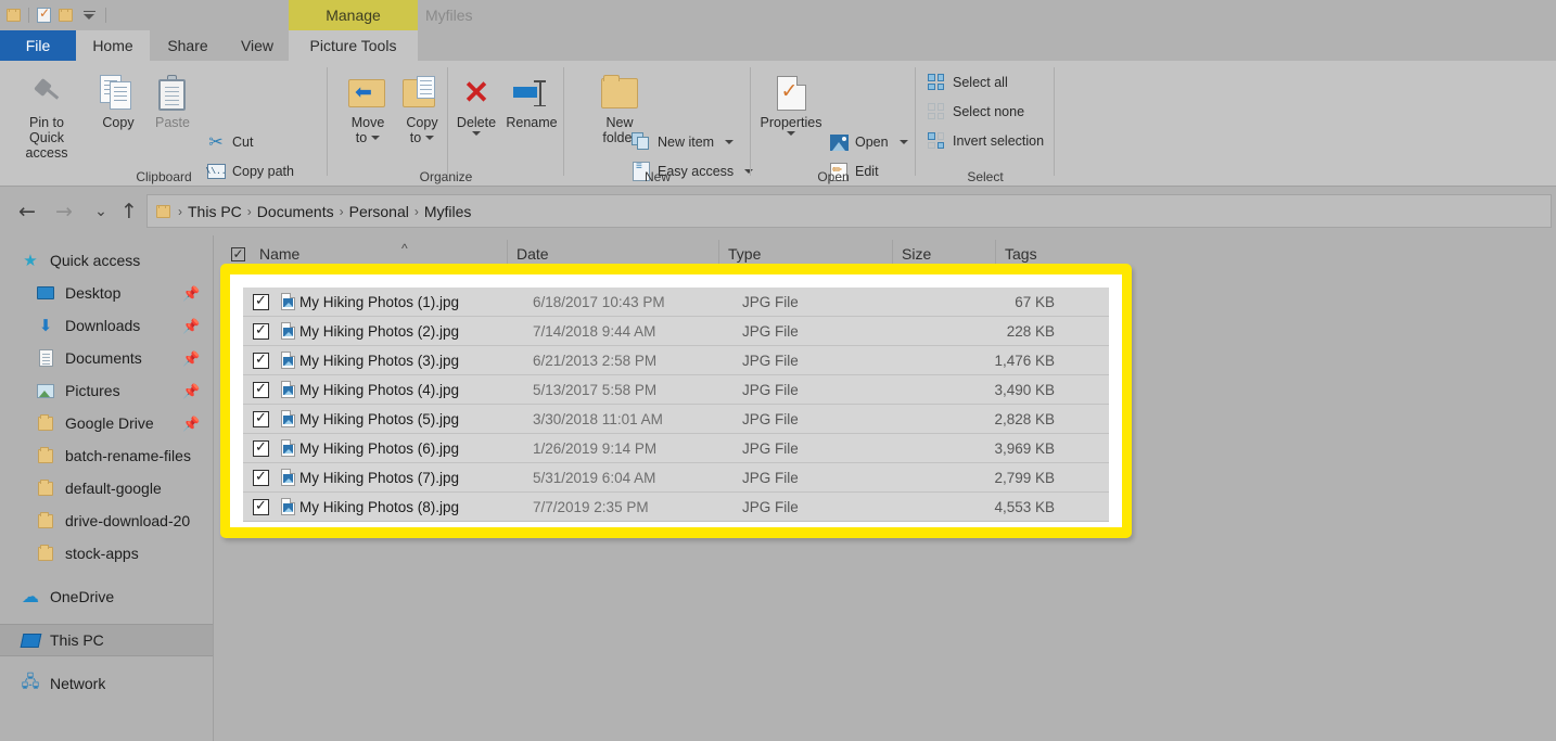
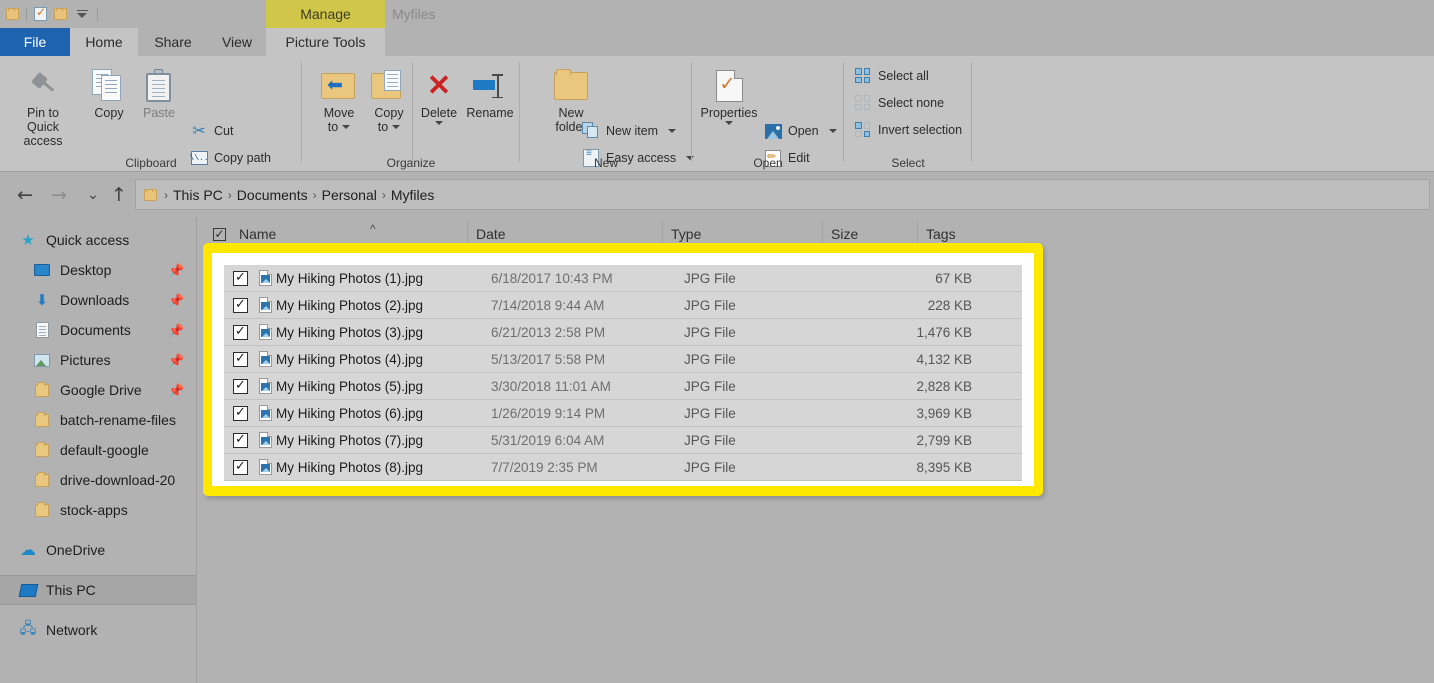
  Manage
  Myfiles
  File
  Home
  Share
  View
  Picture Tools
  Pin to Quick
  access
  Copy
  Paste
  ✂
  Cut
  \\..
  Copy path
  Clipboard
  ⬅
  Move
  to
  Copy
  to
  ✕
  Delete
  Rename
  Organize
  New
  folde
  New item
  Easy access
  New
  Properties
  Open
  Edit
  Open
  Select all
  Select none
  Invert selection
  Select
  ←
  →
  ⌄
  ↑
  ›
  This PC
  ›
  Documents
  ›
  Personal
  ›
  Myfiles
  ★
  Quick access
  Desktop
  📌
  ⬇
  Downloads
  📌
  Documents
  📌
  Pictures
  📌
  Google Drive
  📌
  batch-rename-files
  default-google
  drive-download-20
  stock-apps
  ☁
  OneDrive
  This PC
  🖧
  Network
  Name
  ^
  Date
  Type
  Size
  Tags
  My Hiking Photos (1).jpg
  6/18/2017 10:43 PM
  JPG File
  67 KB
  My Hiking Photos (2).jpg
  7/14/2018 9:44 AM
  JPG File
  228 KB
  My Hiking Photos (3).jpg
  6/21/2013 2:58 PM
  JPG File
  1,476 KB
  My Hiking Photos (4).jpg
  5/13/2017 5:58 PM
  JPG File
- 3,490 KB
+ 4,132 KB
  My Hiking Photos (5).jpg
  3/30/2018 11:01 AM
  JPG File
  2,828 KB
  My Hiking Photos (6).jpg
  1/26/2019 9:14 PM
  JPG File
  3,969 KB
  My Hiking Photos (7).jpg
  5/31/2019 6:04 AM
  JPG File
  2,799 KB
  My Hiking Photos (8).jpg
  7/7/2019 2:35 PM
  JPG File
- 4,553 KB
+ 8,395 KB
